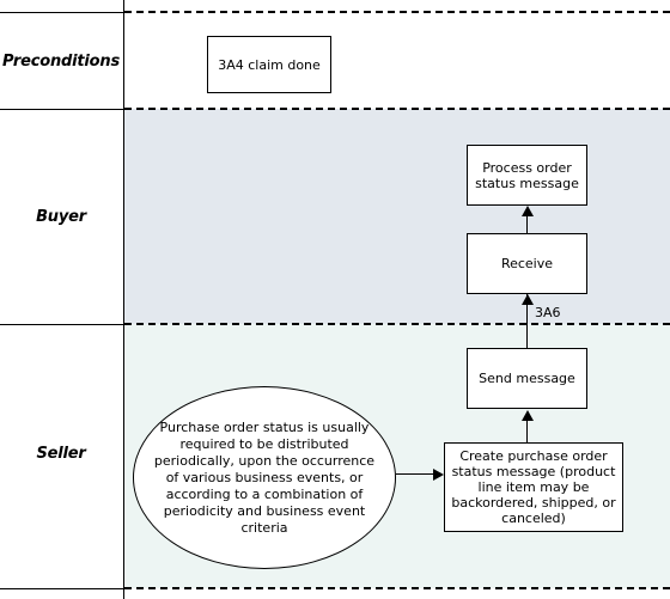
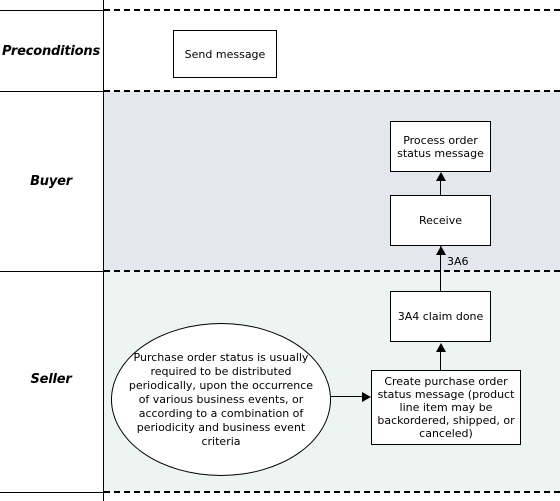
  Preconditions
  Buyer
  Seller
  3A6
- 3A4 claim done
+ Send message
  Process order
  status message
  Receive
- Send message
+ 3A4 claim done
  Create purchase order status message (product line item may be backordered, shipped, or canceled)
  Purchase order status is usually required to be distributed periodically, upon the occurrence of various business events, or according to a combination of periodicity and business event criteria
